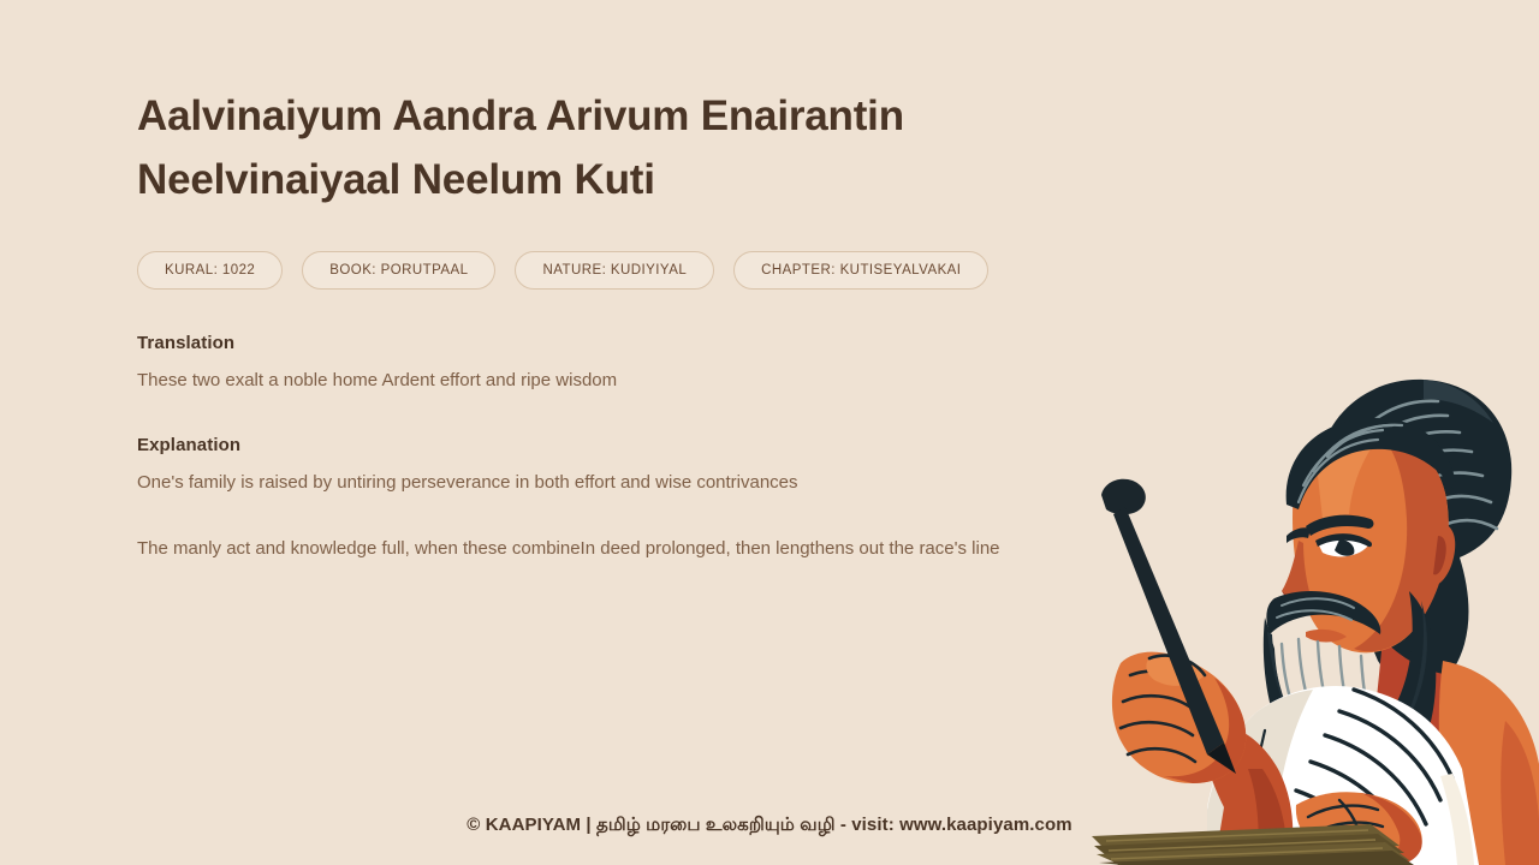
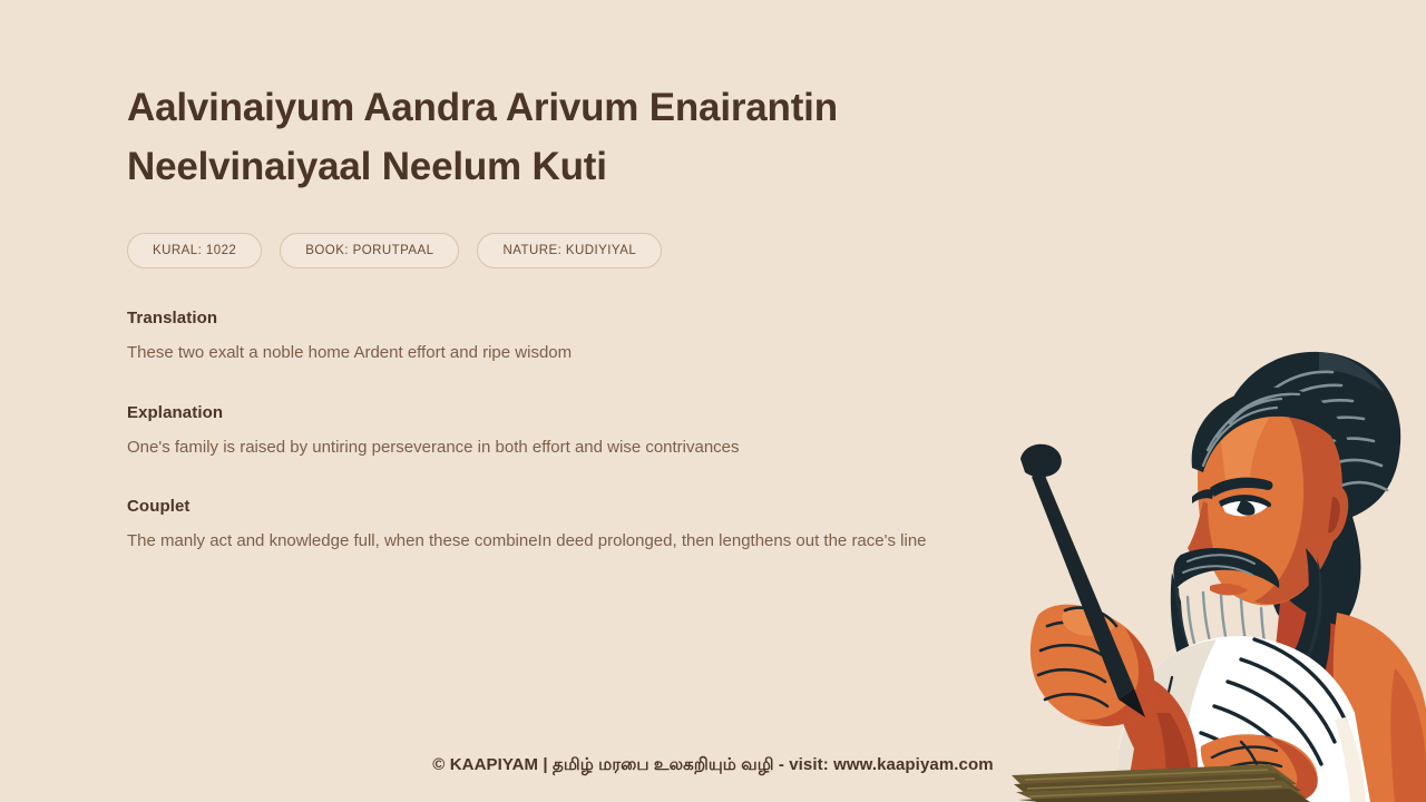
  Aalvinaiyum Aandra Arivum Enairantin Neelvinaiyaal Neelum Kuti
  KURAL: 1022
  BOOK: PORUTPAAL
  NATURE: KUDIYIYAL
- CHAPTER: KUTISEYALVAKAI
  Translation
  These two exalt a noble home Ardent effort and ripe wisdom
  Explanation
  One's family is raised by untiring perseverance in both effort and wise contrivances
+ Couplet
  The manly act and knowledge full, when these combineIn deed prolonged, then lengthens out the race's line
  © KAAPIYAM | தமிழ் மரபை உலகறியும் வழி - visit: www.kaapiyam.com
